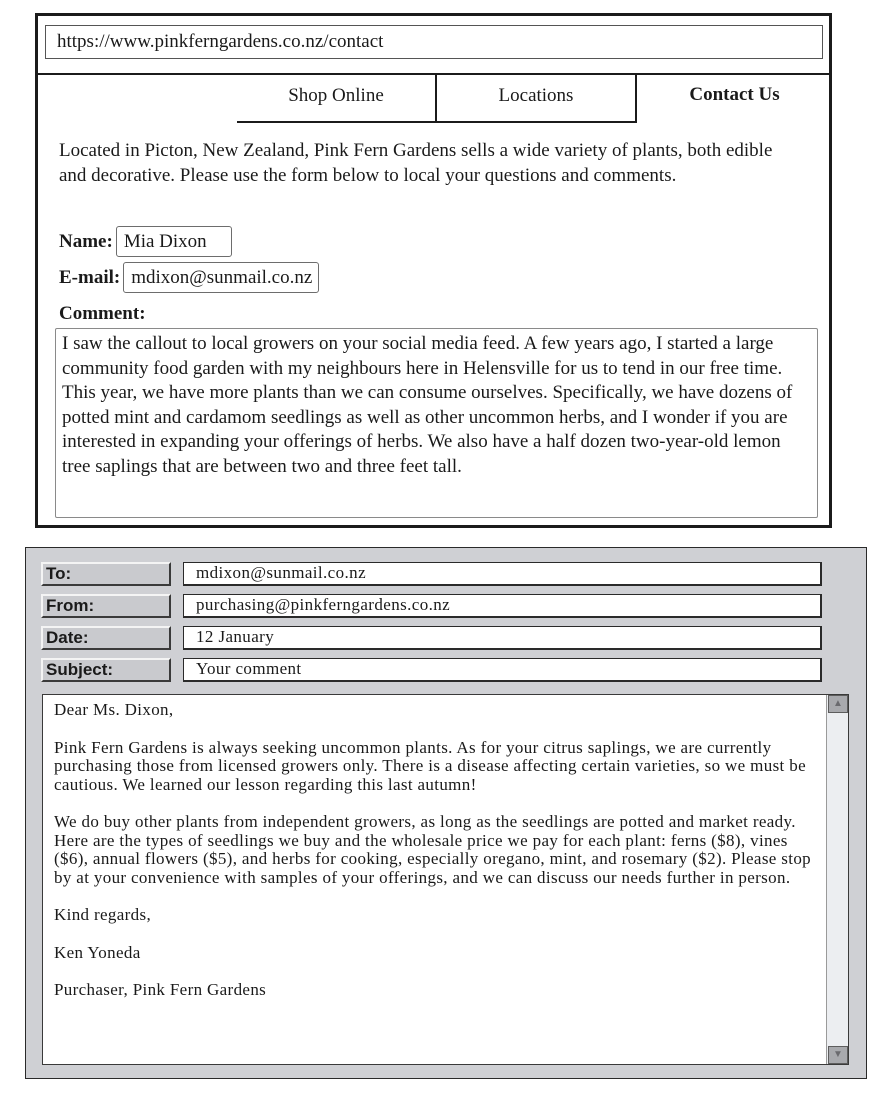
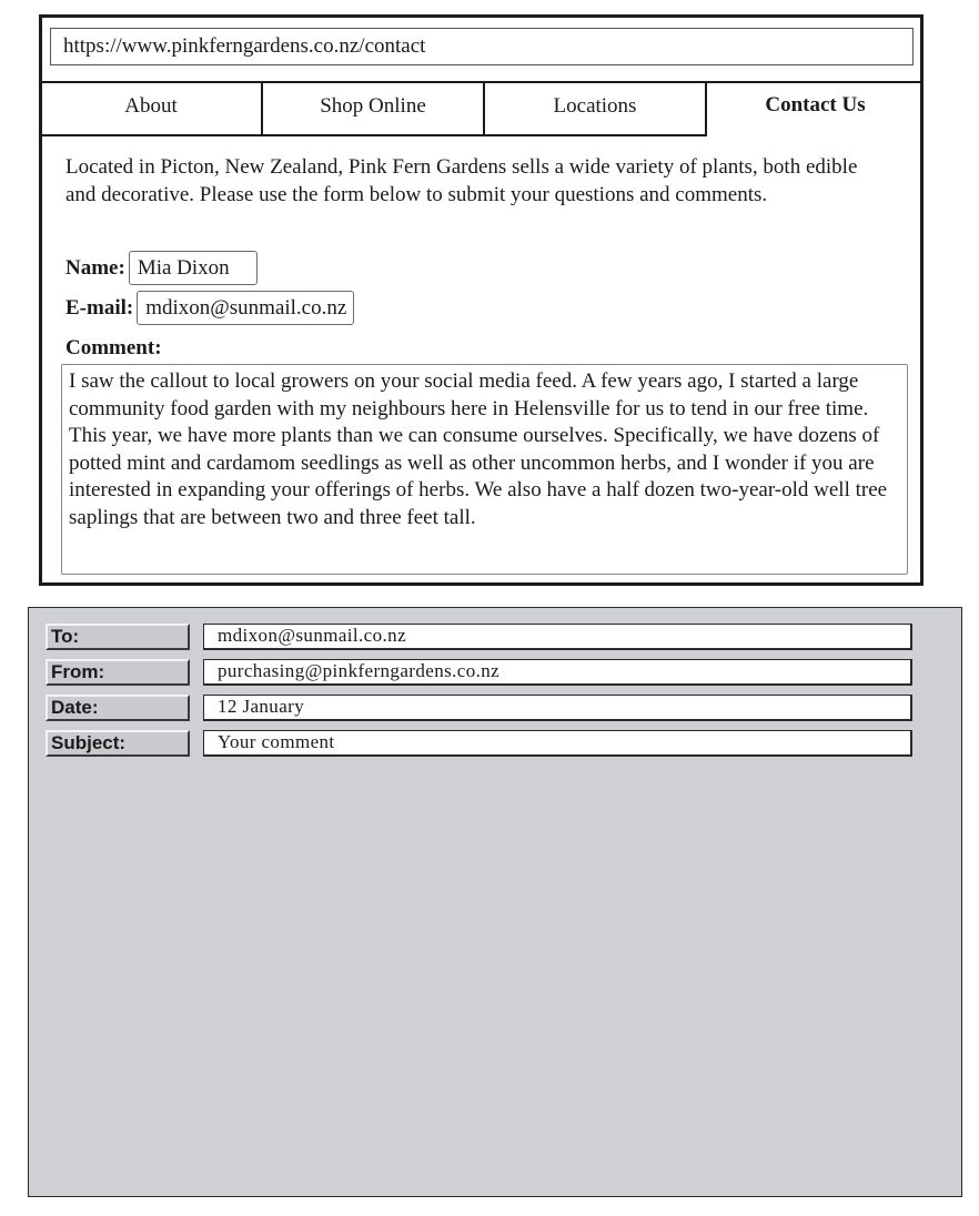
  https://www.pinkferngardens.co.nz/contact
+ About
  Shop Online
  Locations
  Contact Us
- Located in Picton, New Zealand, Pink Fern Gardens sells a wide variety of plants, both edible and decorative. Please use the form below to local your questions and comments.
+ Located in Picton, New Zealand, Pink Fern Gardens sells a wide variety of plants, both edible and decorative. Please use the form below to submit your questions and comments.
  Name:
  Mia Dixon
  E-mail:
  mdixon@sunmail.co.nz
  Comment:
- I saw the callout to local growers on your social media feed. A few years ago, I started a large community food garden with my neighbours here in Helensville for us to tend in our free time. This year, we have more plants than we can consume ourselves. Specifically, we have dozens of potted mint and cardamom seedlings as well as other uncommon herbs, and I wonder if you are interested in expanding your offerings of herbs. We also have a half dozen two-year-old lemon tree saplings that are between two and three feet tall.
+ I saw the callout to local growers on your social media feed. A few years ago, I started a large community food garden with my neighbours here in Helensville for us to tend in our free time. This year, we have more plants than we can consume ourselves. Specifically, we have dozens of potted mint and cardamom seedlings as well as other uncommon herbs, and I wonder if you are interested in expanding your offerings of herbs. We also have a half dozen two-year-old well tree saplings that are between two and three feet tall.
  To:
  mdixon@sunmail.co.nz
  From:
  purchasing@pinkferngardens.co.nz
  Date:
  12 January
  Subject:
  Your comment
- Dear Ms. Dixon,
- Pink Fern Gardens is always seeking uncommon plants. As for your citrus saplings, we are currently purchasing those from licensed growers only. There is a disease affecting certain varieties, so we must be cautious. We learned our lesson regarding this last autumn!
- We do buy other plants from independent growers, as long as the seedlings are potted and market ready. Here are the types of seedlings we buy and the wholesale price we pay for each plant: ferns ($8), vines ($6), annual flowers ($5), and herbs for cooking, especially oregano, mint, and rosemary ($2). Please stop by at your convenience with samples of your offerings, and we can discuss our needs further in person.
- Kind regards,
- Ken Yoneda
- Purchaser, Pink Fern Gardens
- ▲
- ▼
